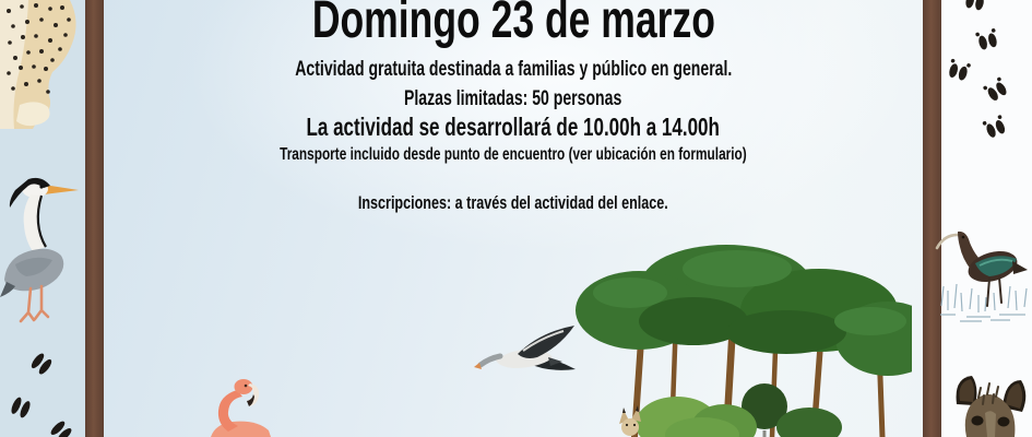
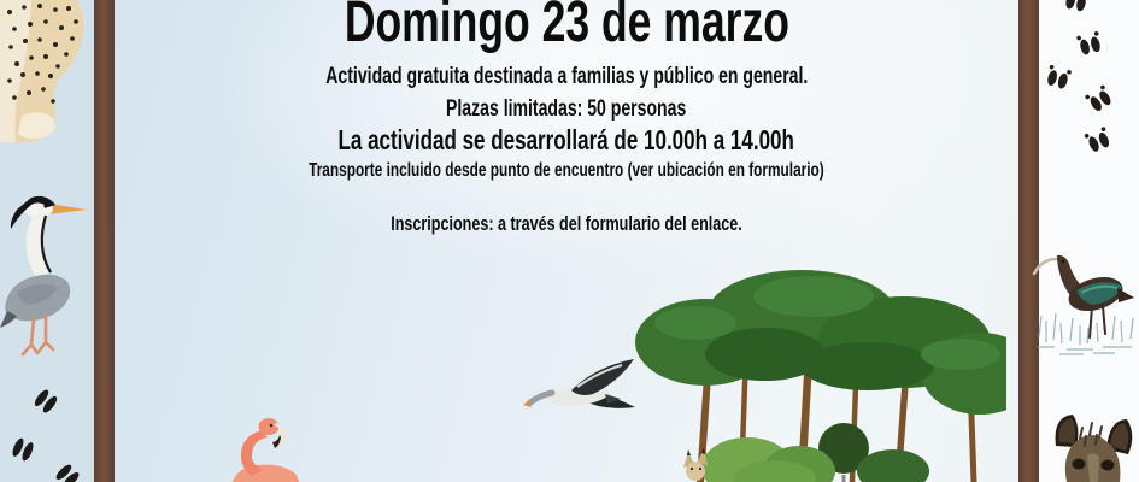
  Domingo 23 de marzo
  Actividad gratuita destinada a familias y público en general.
  Plazas limitadas: 50 personas
  La actividad se desarrollará de 10.00h a 14.00h
  Transporte incluido desde punto de encuentro (ver ubicación en formulario)
- Inscripciones: a través del actividad del enlace.
+ Inscripciones: a través del formulario del enlace.
